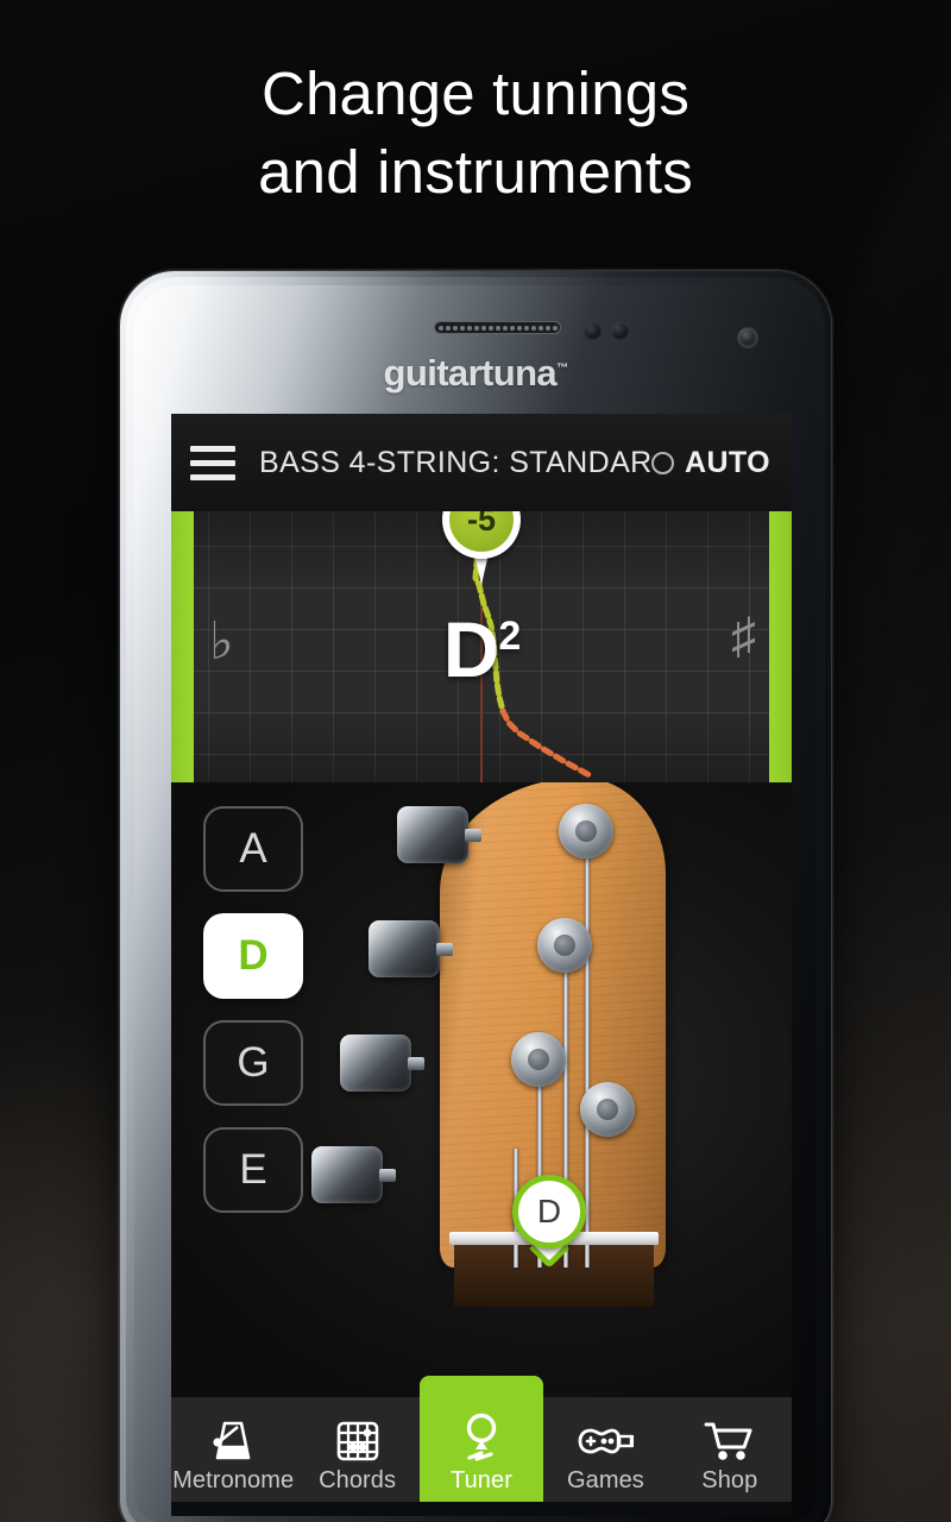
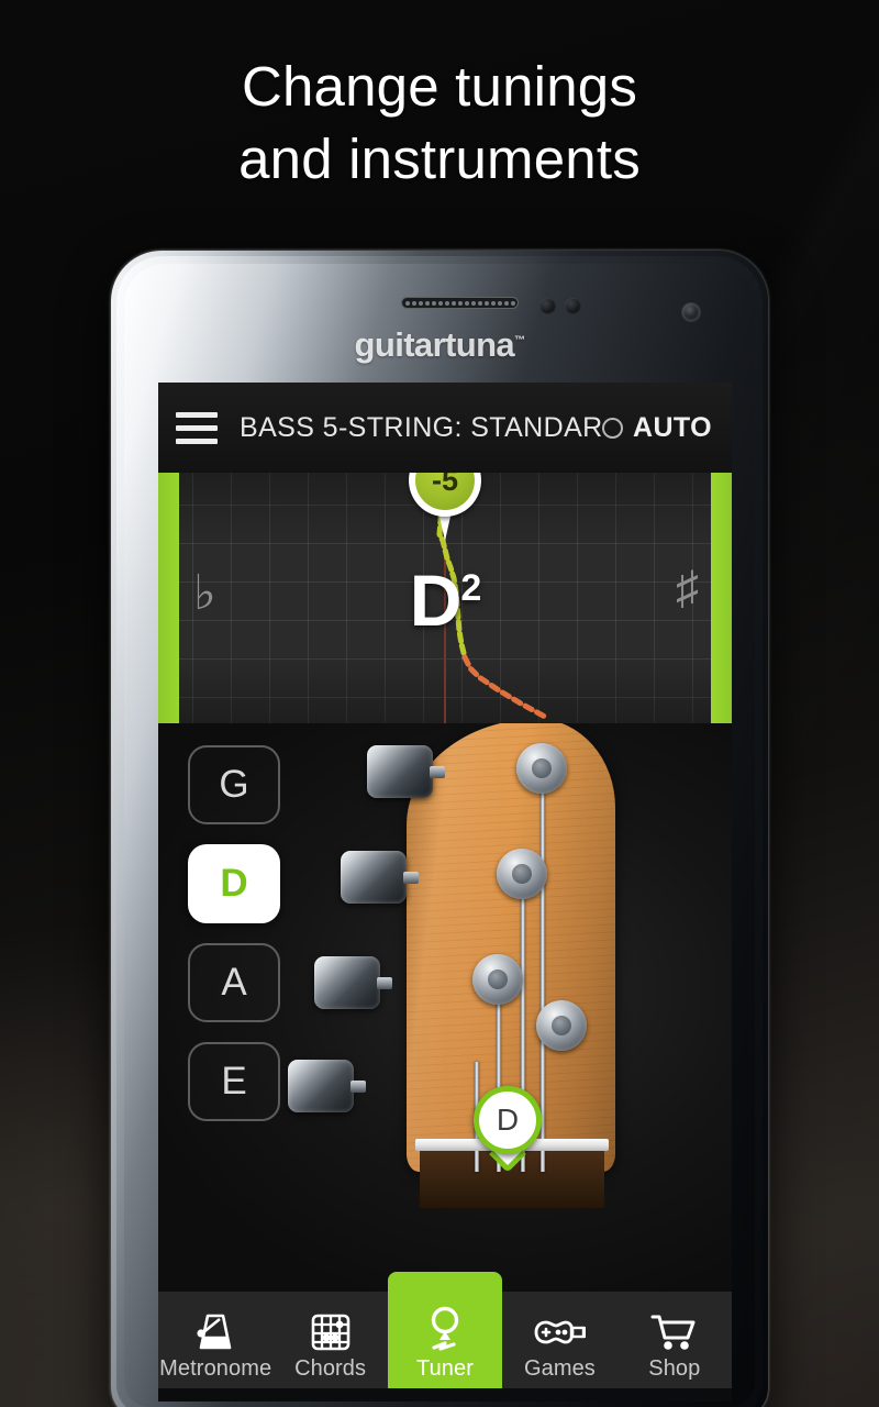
  Change tunings
  and instruments
  guitartuna™
- BASS 4-STRING: STANDAR
+ BASS 5-STRING: STANDAR
  AUTO
  ♭
  ♯
  D2
  -5
  D
- A
+ G
  D
- G
+ A
  E
  Metronome
  Chords
  Tuner
  Games
  Shop
